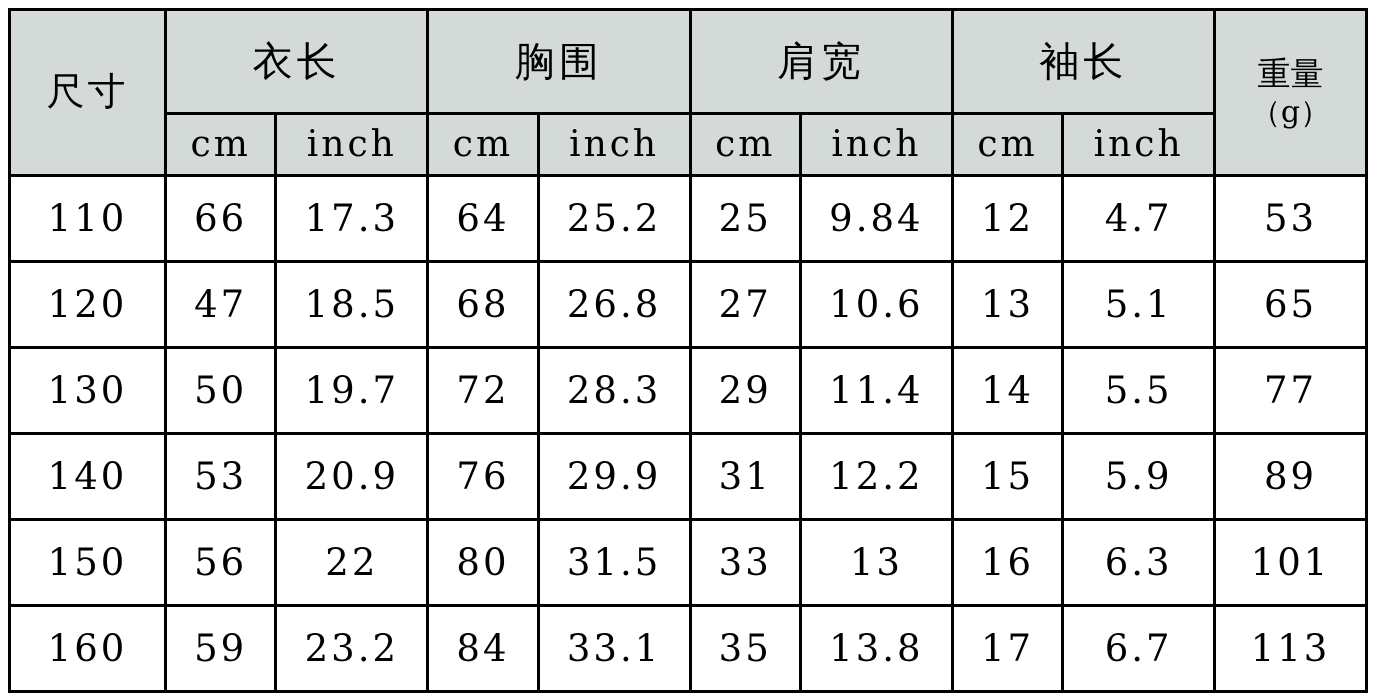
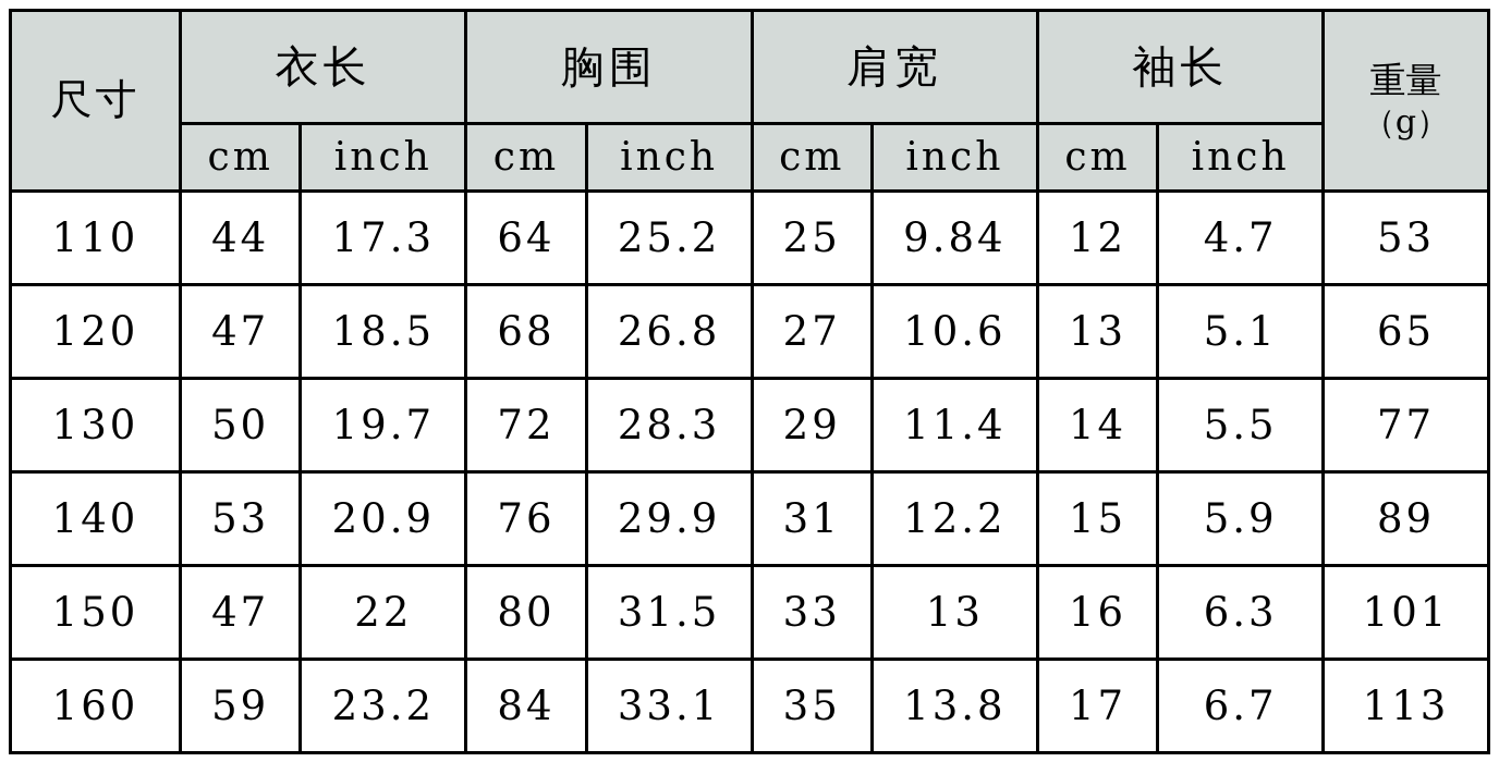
  尺寸	衣长	胸围	肩宽	袖长	重量 （g）
  cm	inch	cm	inch	cm	inch	cm	inch
- 110	66	17.3	64	25.2	25	9.84	12	4.7	53
+ 110	44	17.3	64	25.2	25	9.84	12	4.7	53
  120	47	18.5	68	26.8	27	10.6	13	5.1	65
  130	50	19.7	72	28.3	29	11.4	14	5.5	77
  140	53	20.9	76	29.9	31	12.2	15	5.9	89
- 150	56	22	80	31.5	33	13	16	6.3	101
+ 150	47	22	80	31.5	33	13	16	6.3	101
  160	59	23.2	84	33.1	35	13.8	17	6.7	113
